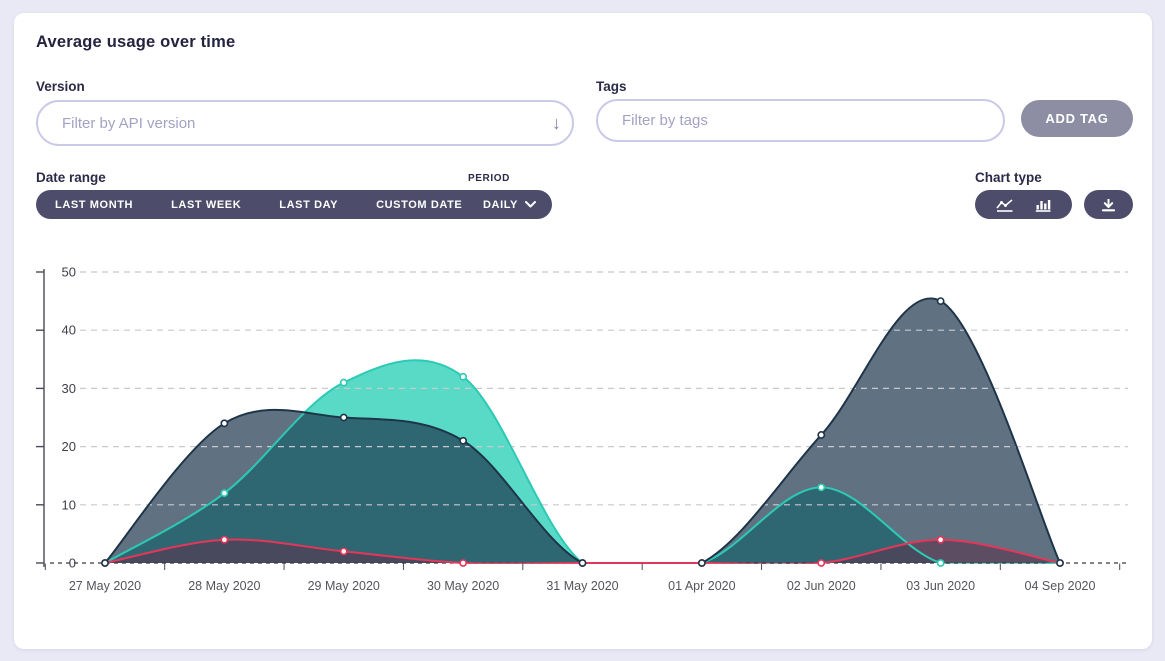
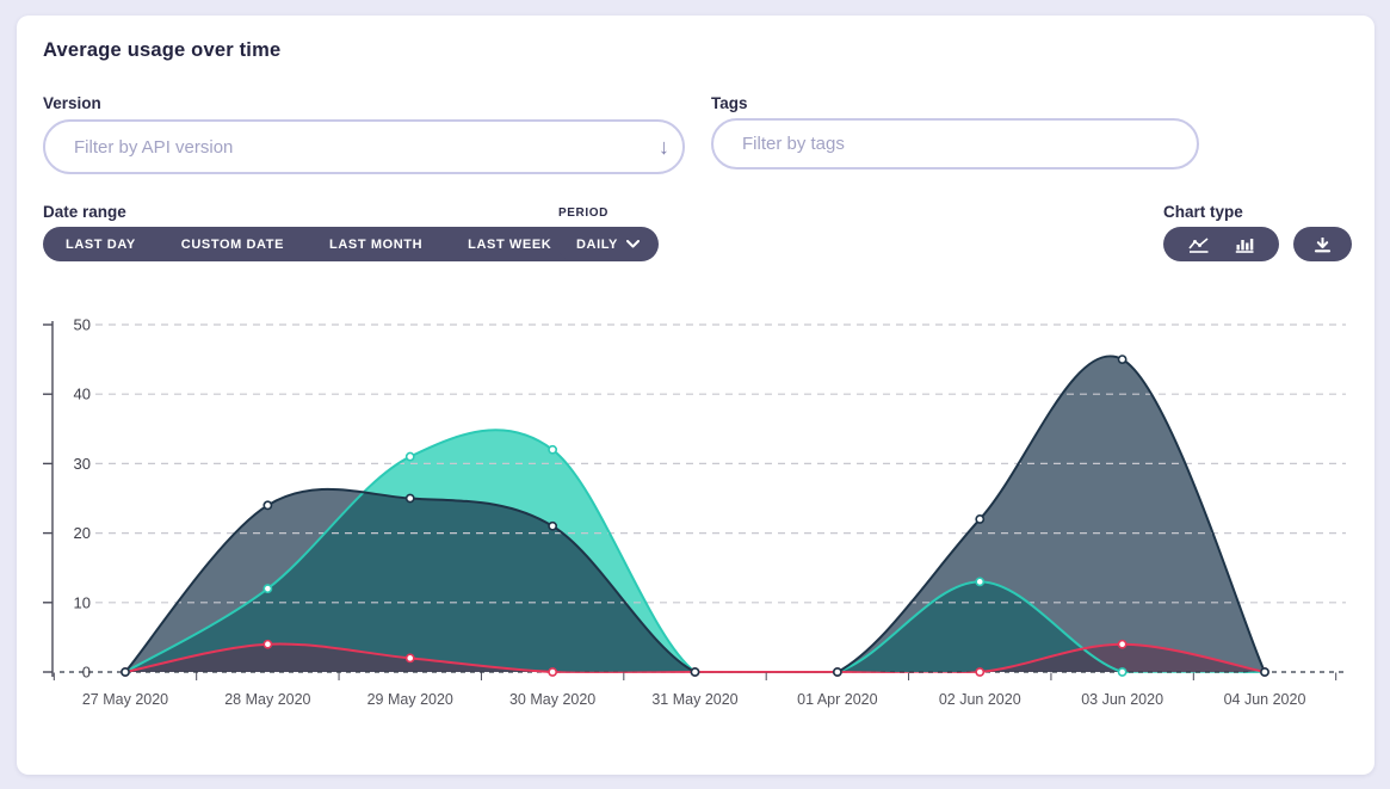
  0
  10
  20
  30
  40
  50
  27 May 2020
  28 May 2020
  29 May 2020
  30 May 2020
  31 May 2020
  01 Apr 2020
  02 Jun 2020
  03 Jun 2020
- 04 Sep 2020
+ 04 Jun 2020
  Average usage over time
  Version
  Filter by API version
  ↓
  Tags
  Filter by tags
- ADD TAG
  Date range
- LAST MONTH
+ LAST DAY
- LAST WEEK
+ CUSTOM DATE
- LAST DAY
+ LAST MONTH
- CUSTOM DATE
+ LAST WEEK
  PERIOD
  DAILY
  Chart type
